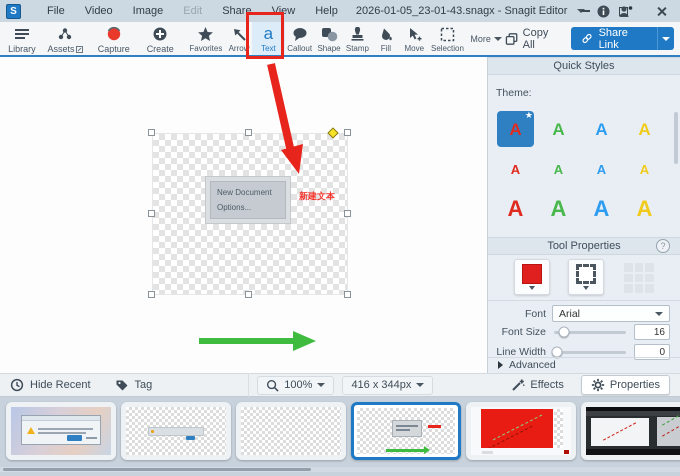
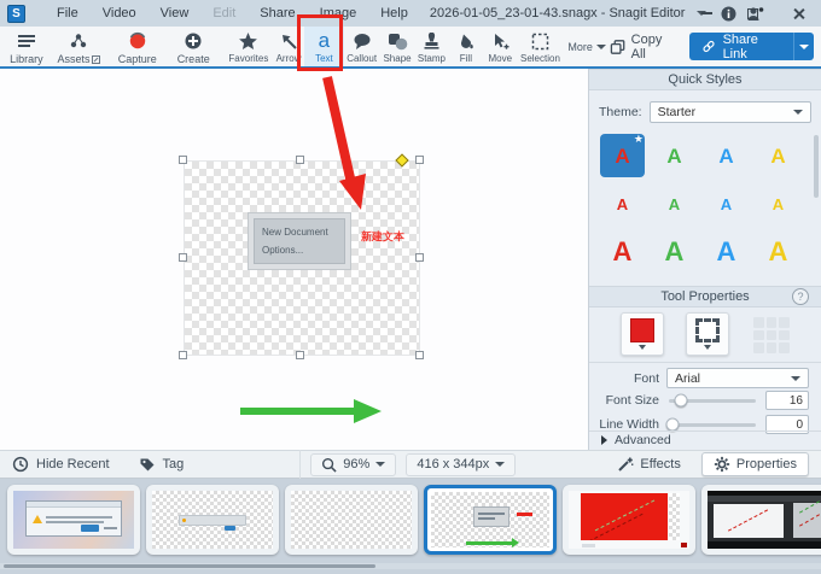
  S
  File
  Video
- Image
+ View
  Edit
  Share
- View
+ Image
  Help
  2026-01-05_23-01-43.snagx - Snagit Editor
  Library
  Assets
  Capture
  Create
  Favorites
  Arrow
  a
  Text
  Callout
  Shape
  Stamp
  Fill
  Move
  Selection
  More
  Copy All
  Share Link
  New Document
  Options...
  新建文本
  Quick Styles
  Theme:
+ Starter
  ★
  A
  A
  A
  A
  A
  A
  A
  A
  A
  A
  A
  A
  Tool Properties
  ?
  Font
  Arial
  Font Size
  16
  Line Width
  0
  Advanced
  Hide Recent
  Tag
- 100%
+ 96%
  416 x 344px
  Effects
  Properties
